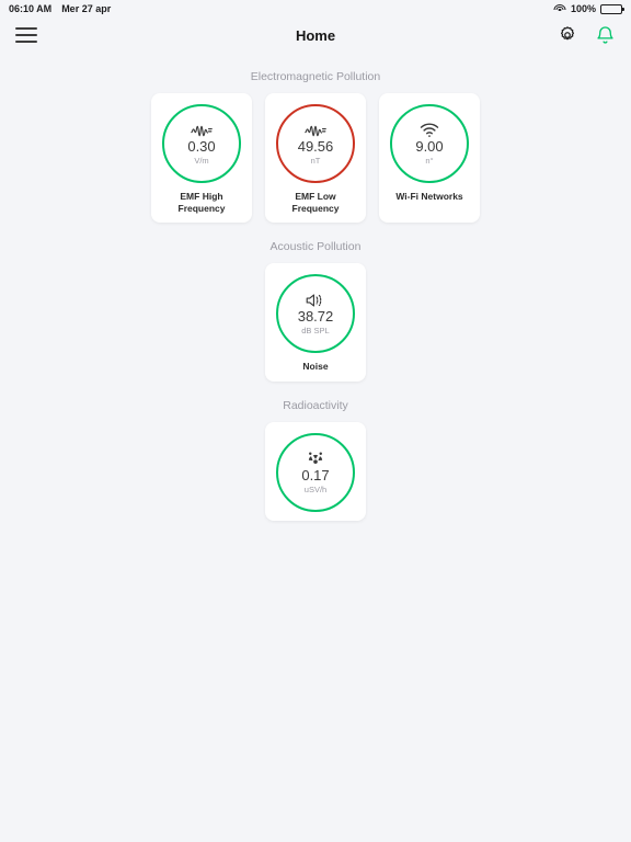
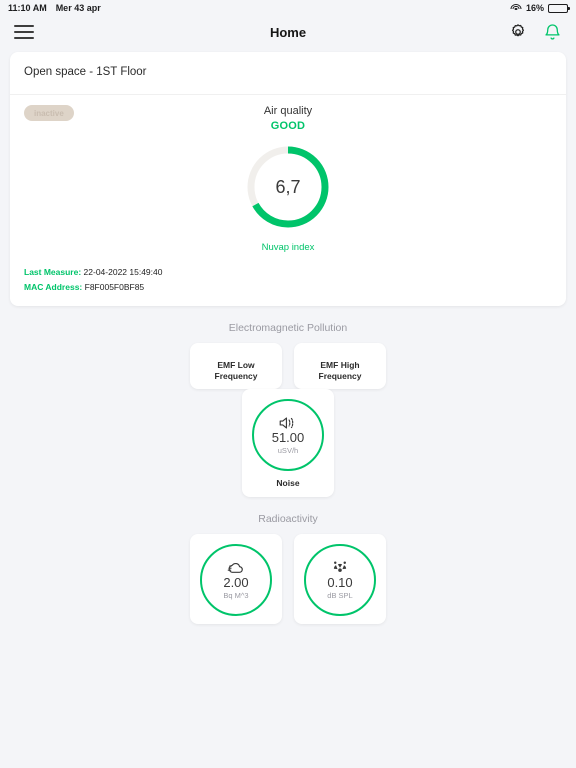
- 06:10 AM
+ 11:10 AM
- Mer 27 apr
+ Mer 43 apr
- 100%
+ 16%
  Home
+ Open space - 1ST Floor
+ inactive
+ Air quality
+ GOOD
+ 6,7
+ Nuvap index
+ Last Measure: 22-04-2022 15:49:40
+ MAC Address: F8F005F0BF85
  Electromagnetic Pollution
- 0.30
- V/m
- EMF High Frequency
+ EMF Low Frequency
- 49.56
- nT
- EMF Low Frequency
+ EMF High Frequency
- 9.00
- n°
- Wi-Fi Networks
- Acoustic Pollution
- 38.72
+ 51.00
- dB SPL
+ uSV/h
  Noise
  Radioactivity
+ 2.00
+ Bq M^3
- 0.17
+ 0.10
- uSV/h
+ dB SPL
